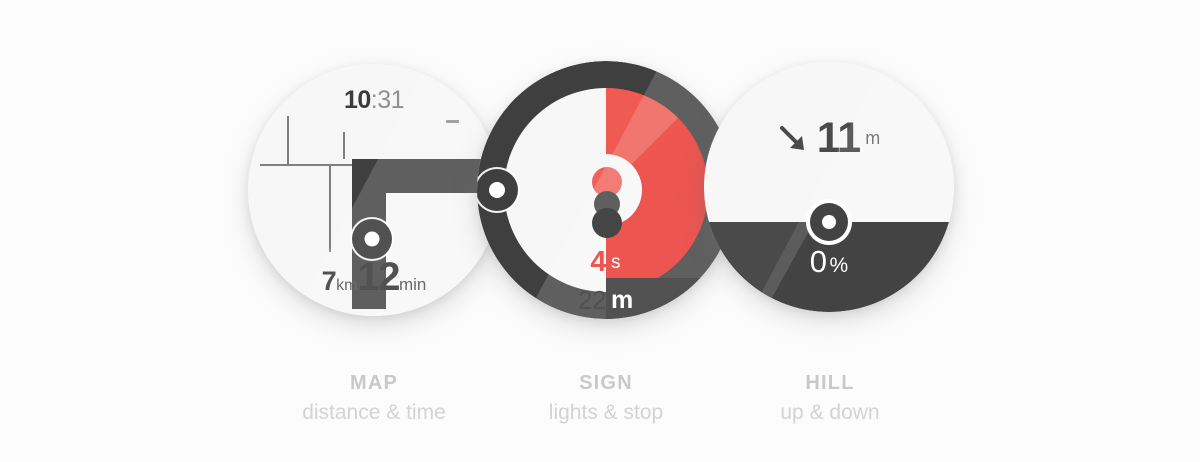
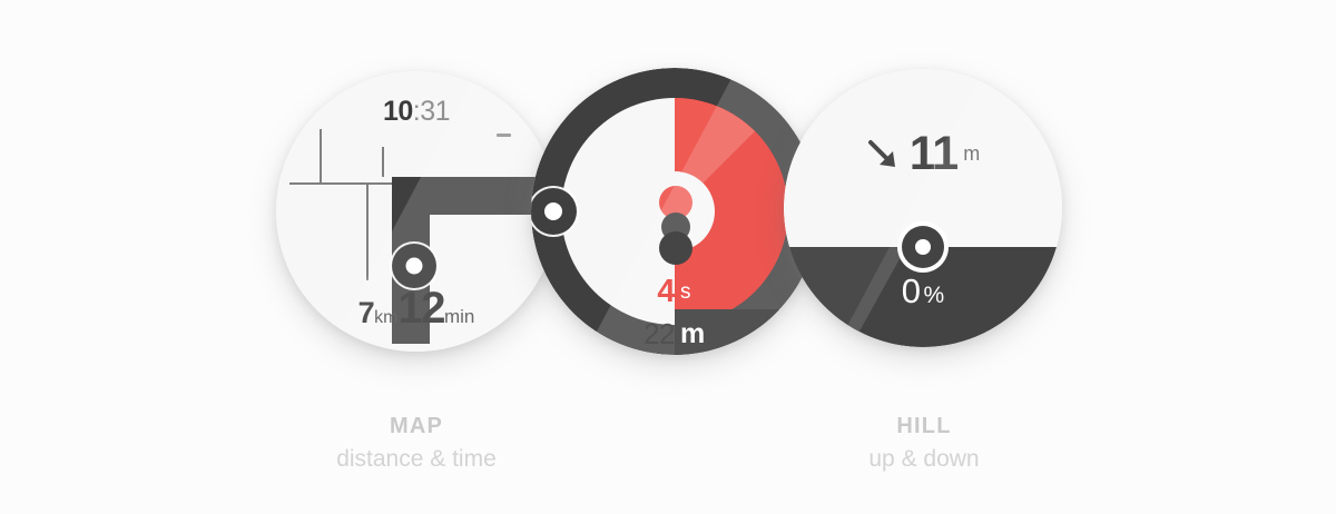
  MAP
  distance & time
- SIGN
- lights & stop
  HILL
  up & down
